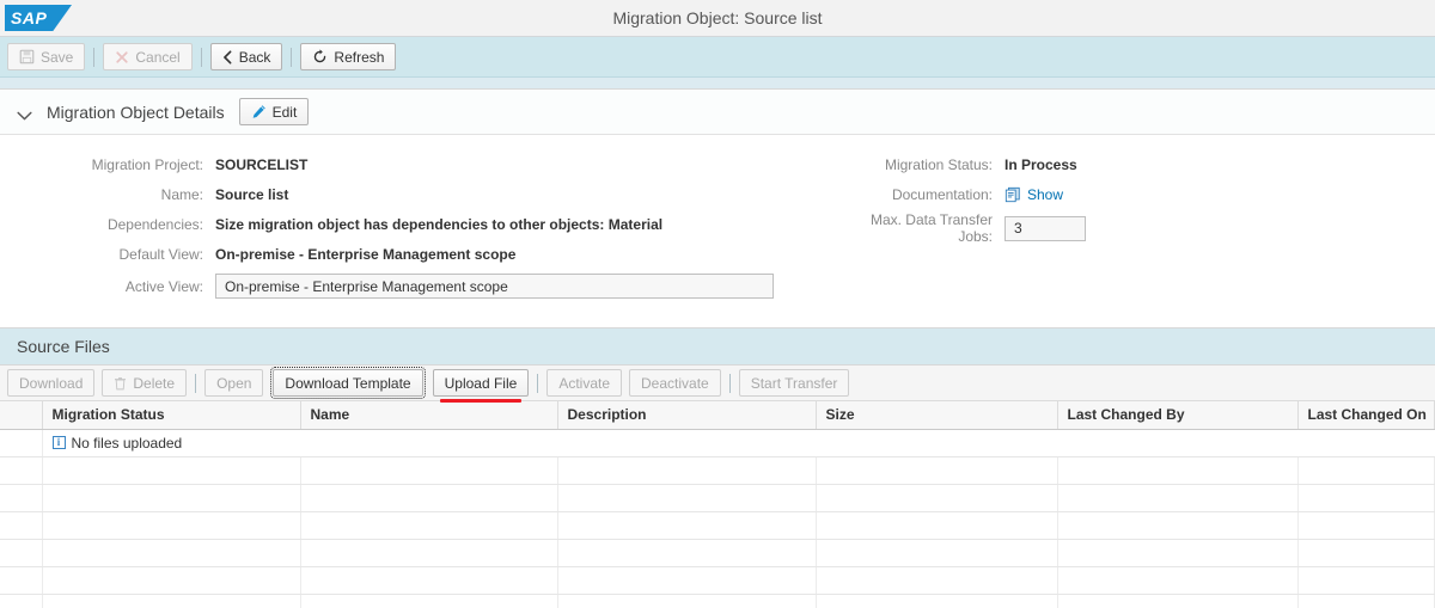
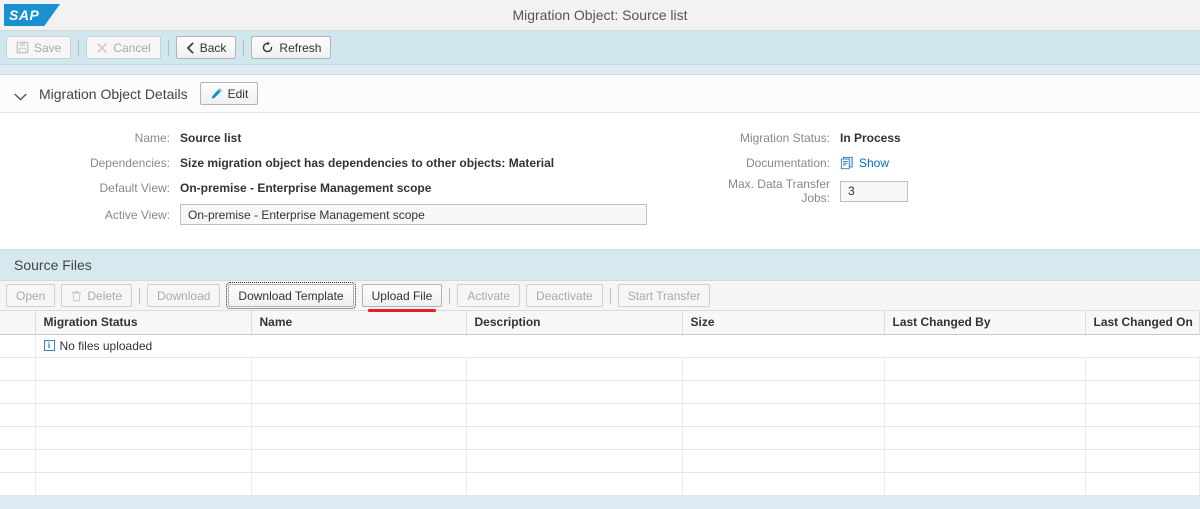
  SAP
  Migration Object: Source list
  Save
  Cancel
  Back
  Refresh
  Migration Object Details
  Edit
- Migration Project:
- SOURCELIST
  Name:
  Source list
  Dependencies:
  Size migration object has dependencies to other objects: Material
  Default View:
  On-premise - Enterprise Management scope
  Active View:
  On-premise - Enterprise Management scope
  Migration Status:
  In Process
  Documentation:
  Show
  Max. Data Transfer Jobs:
  3
  Source Files
- Download
+ Open
  Delete
- Open
+ Download
  Download Template
  Upload File
  Activate
  Deactivate
  Start Transfer
  	Migration Status	Name	Description	Size	Last Changed By	Last Changed On
  	i No files uploaded
